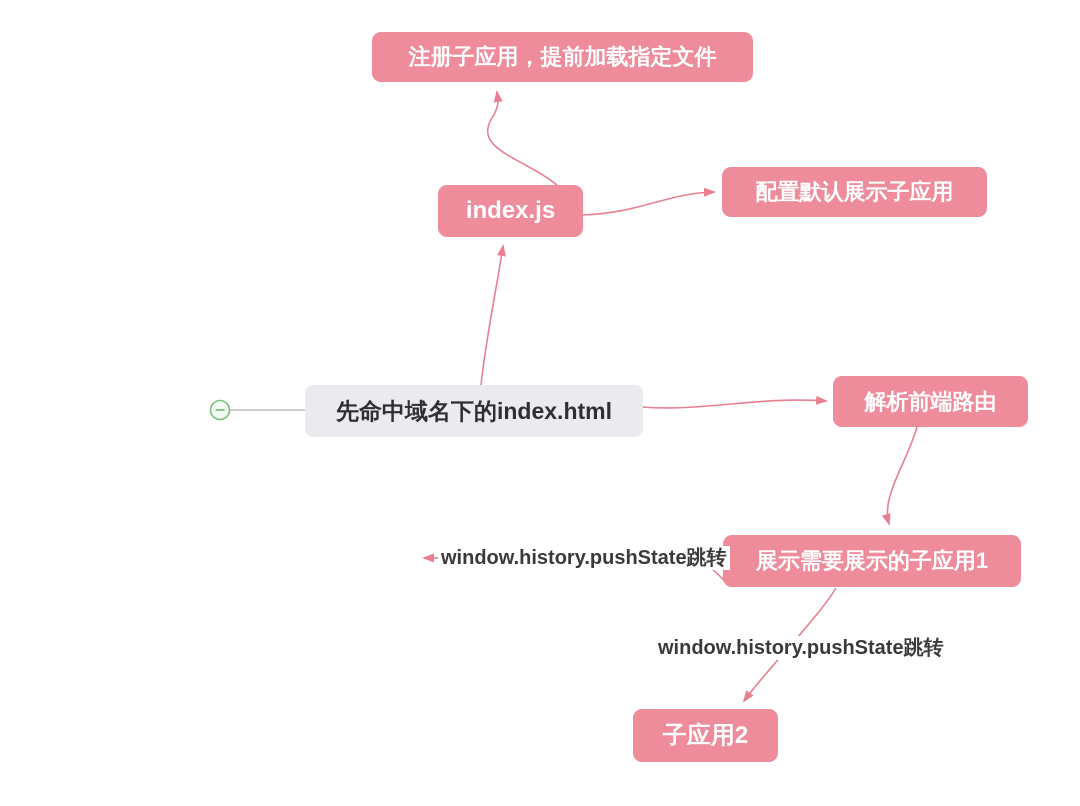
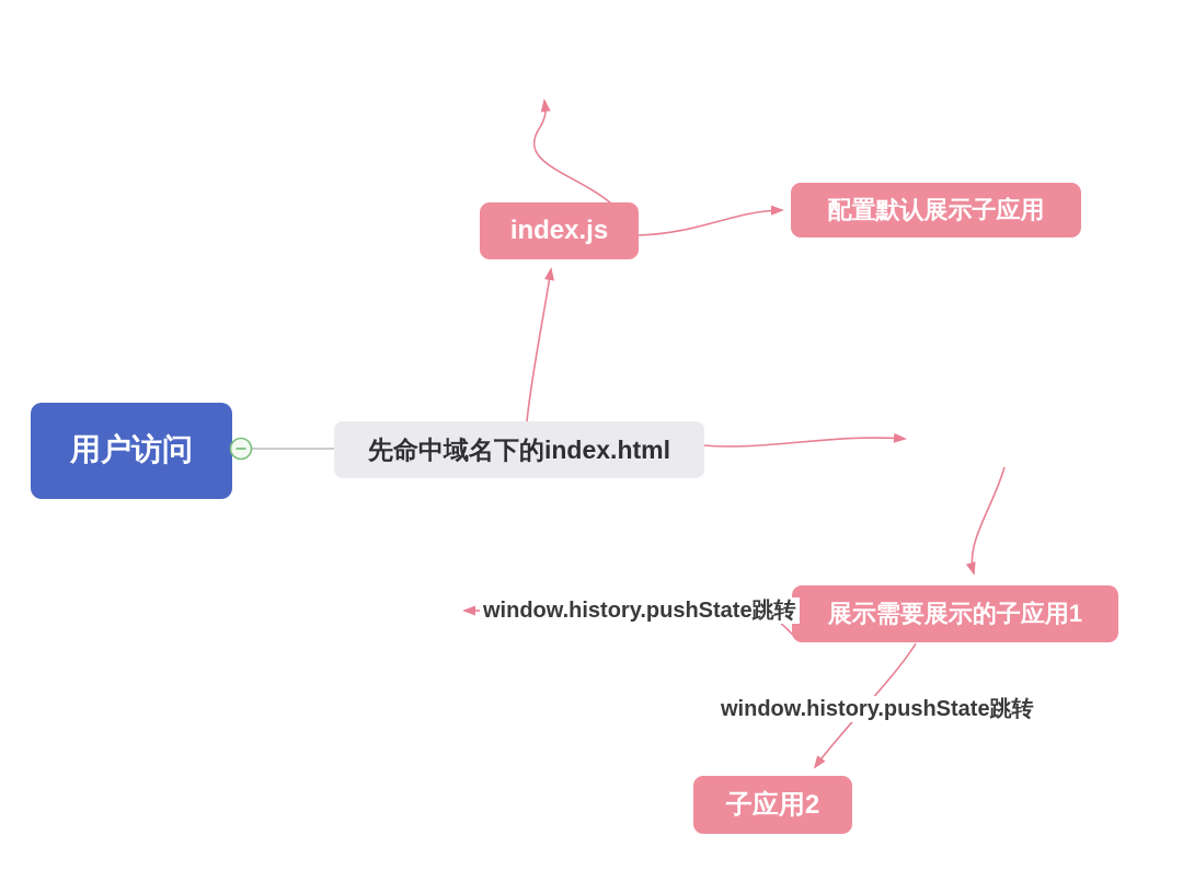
- 注册子应用，提前加载指定文件
  index.js
  配置默认展示子应用
+ 用户访问
  先命中域名下的index.html
- 解析前端路由
  展示需要展示的子应用1
  子应用2
  window.history.pushState跳转
  window.history.pushState跳转
